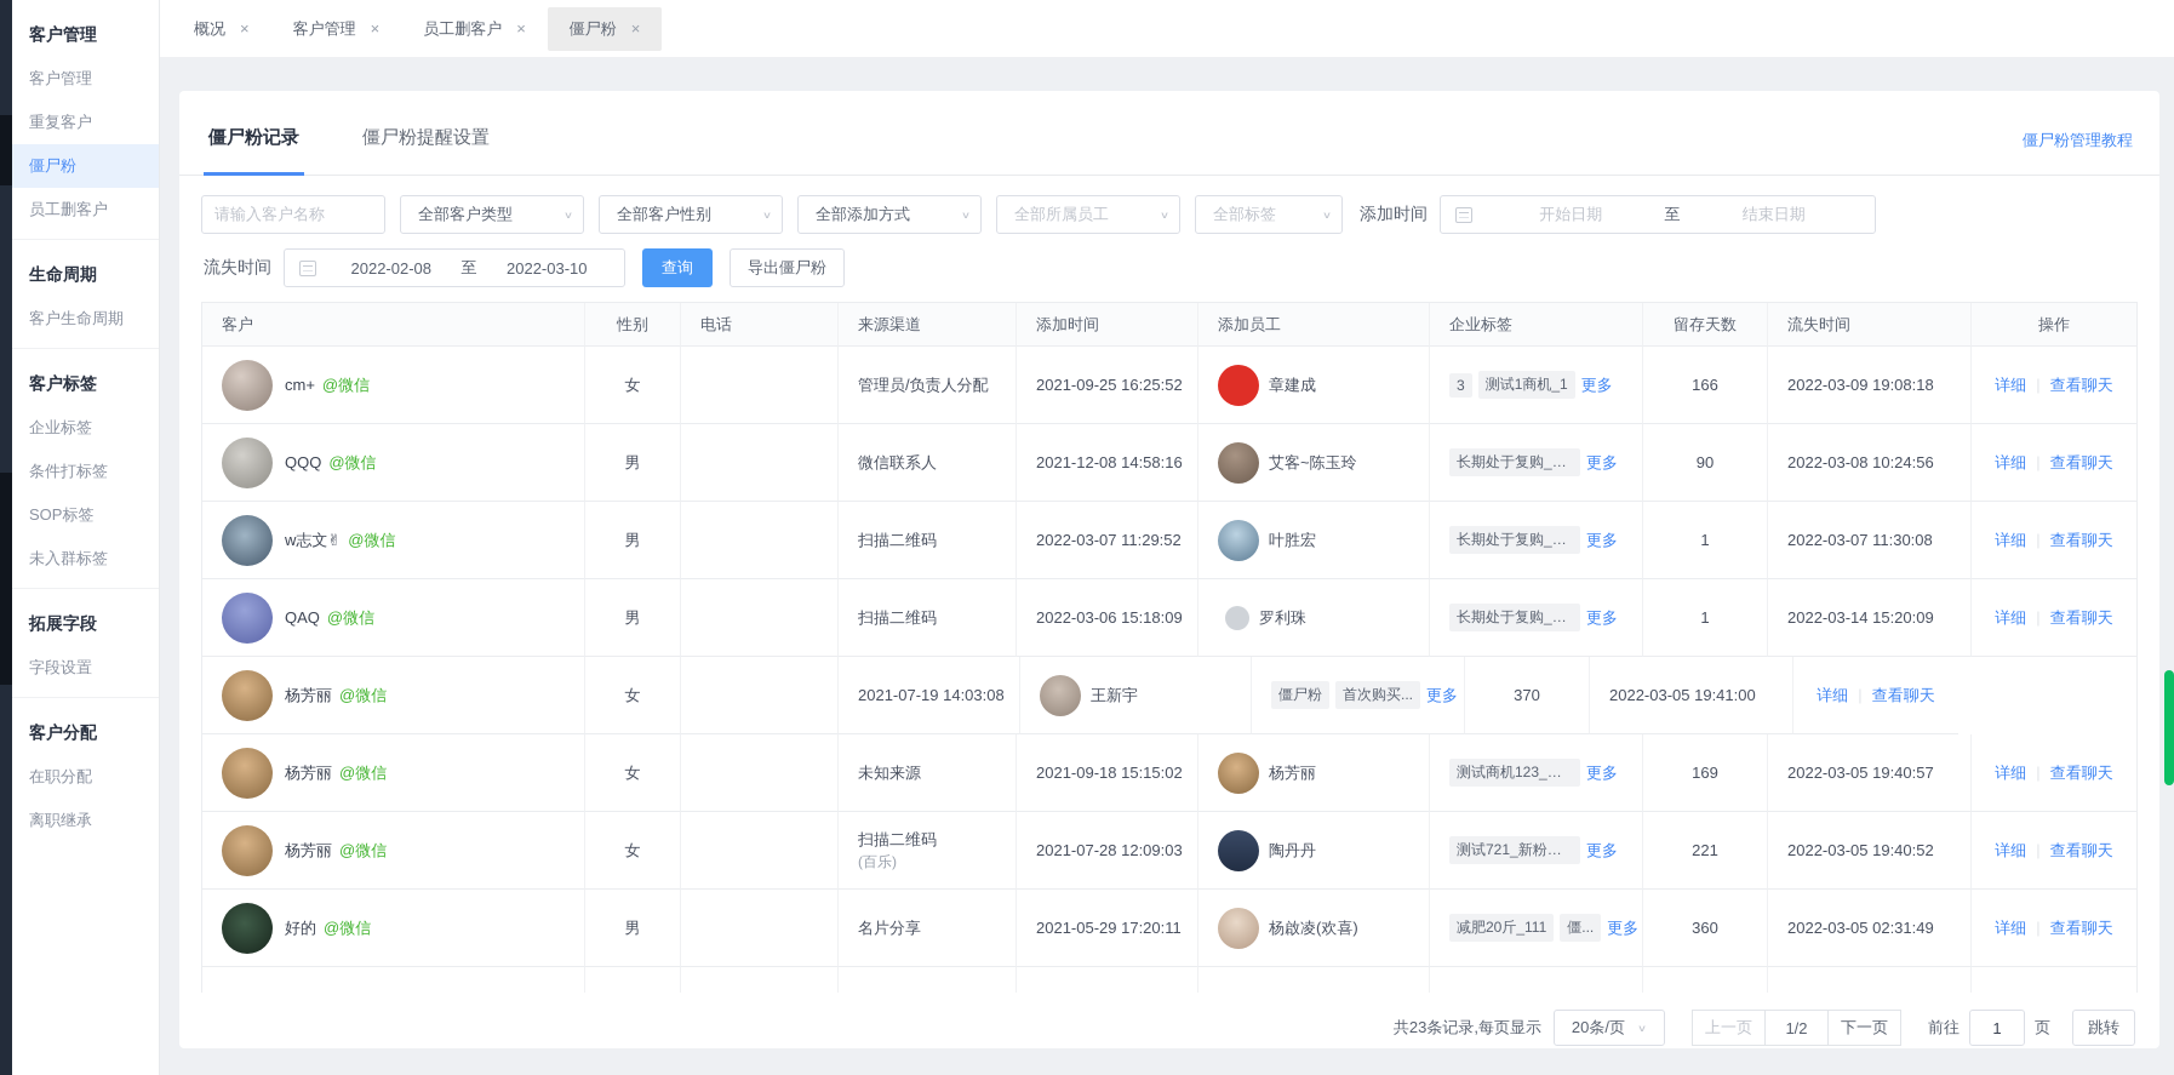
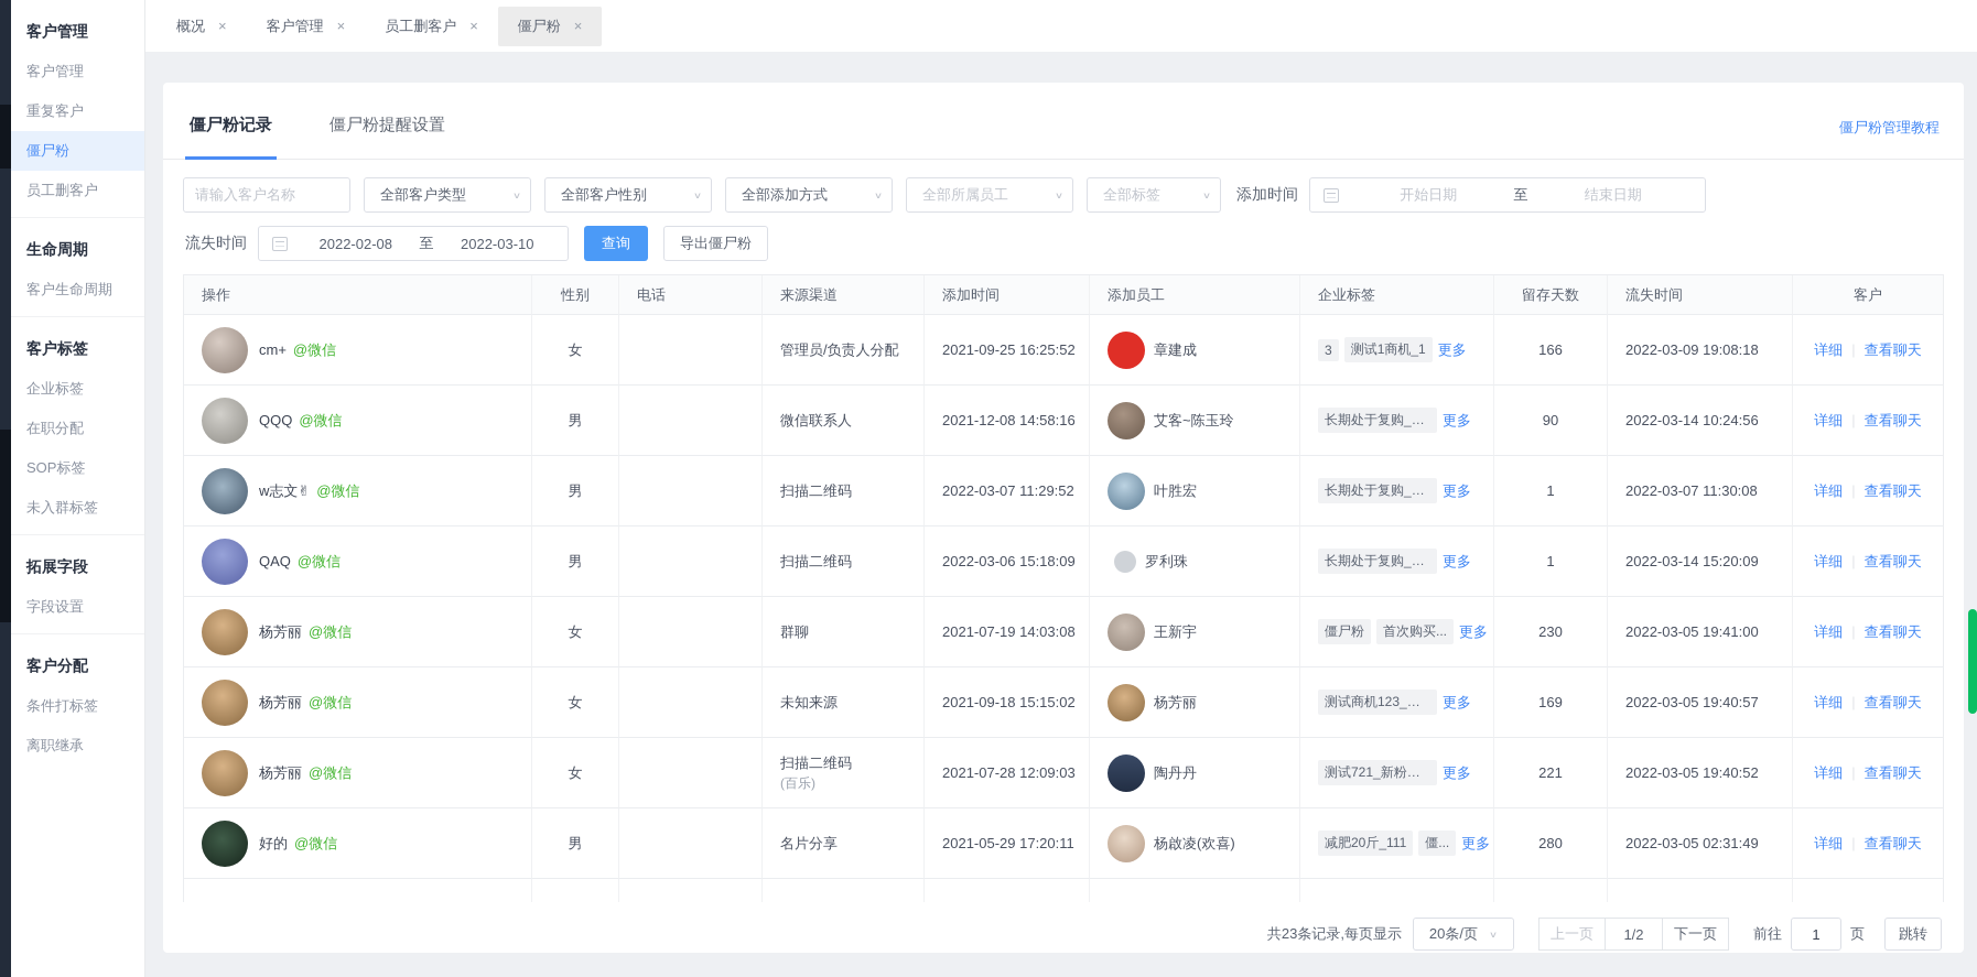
  客户管理
  客户管理
  重复客户
  僵尸粉
  员工删客户
  生命周期
  客户生命周期
  客户标签
  企业标签
- 条件打标签
+ 在职分配
  SOP标签
  未入群标签
  拓展字段
  字段设置
  客户分配
- 在职分配
+ 条件打标签
  离职继承
  概况
  ×
  客户管理
  ×
  员工删客户
  ×
  僵尸粉
  ×
  僵尸粉记录
  僵尸粉提醒设置
  僵尸粉管理教程
  请输入客户名称
  全部客户类型
  ∨
  全部客户性别
  ∨
  全部添加方式
  ∨
  全部所属员工
  ∨
  全部标签
  ∨
  添加时间
  开始日期
  至
  结束日期
  流失时间
  2022-02-08
  至
  2022-03-10
  查询
  导出僵尸粉
- 客户
+ 操作
  性别
  电话
  来源渠道
  添加时间
  添加员工
  企业标签
  留存天数
  流失时间
- 操作
+ 客户
  cm+
  @微信
  女
  管理员/负责人分配
  2021-09-25 16:25:52
  章建成
  3
  测试1商机_1
  更多
  166
  2022-03-09 19:08:18
  详细
  查看聊天
  QQQ
  @微信
  男
  微信联系人
  2021-12-08 14:58:16
  艾客~陈玉玲
  长期处于复购_复...
  更多
  90
- 2022-03-08 10:24:56
+ 2022-03-14 10:24:56
  详细
  查看聊天
  w志文✌
  @微信
  男
  扫描二维码
  2022-03-07 11:29:52
  叶胜宏
  长期处于复购_复...
  更多
  1
  2022-03-07 11:30:08
  详细
  查看聊天
  QAQ
  @微信
  男
  扫描二维码
  2022-03-06 15:18:09
  罗利珠
  长期处于复购_复...
  更多
  1
  2022-03-14 15:20:09
  详细
  查看聊天
  杨芳丽
  @微信
  女
+ 群聊
  2021-07-19 14:03:08
  王新宇
  僵尸粉
  首次购买...
  更多
- 370
+ 230
  2022-03-05 19:41:00
  详细
  查看聊天
  杨芳丽
  @微信
  女
  未知来源
  2021-09-18 15:15:02
  杨芳丽
  测试商机123_潜...
  更多
  169
  2022-03-05 19:40:57
  详细
  查看聊天
  杨芳丽
  @微信
  女
  扫描二维码
  (百乐)
  2021-07-28 12:09:03
  陶丹丹
  测试721_新粉丝...
  更多
  221
  2022-03-05 19:40:52
  详细
  查看聊天
  好的
  @微信
  男
  名片分享
  2021-05-29 17:20:11
  杨啟凌(欢喜)
  减肥20斤_111
  僵...
  更多
- 360
+ 280
  2022-03-05 02:31:49
  详细
  查看聊天
  共23条记录,每页显示
  20条/页
  ∨
  上一页
  1/2
  下一页
  前往
  1
  页
  跳转
